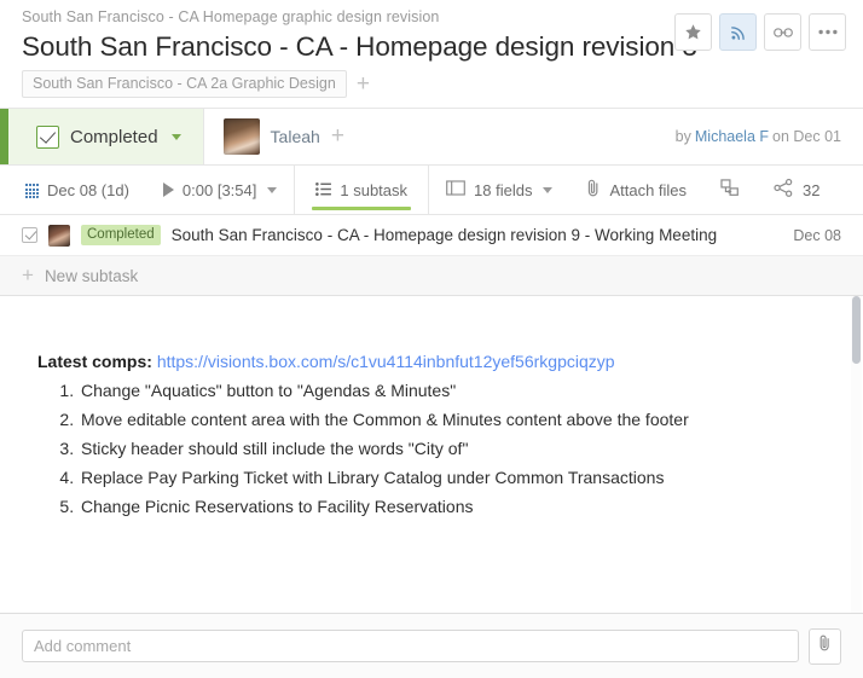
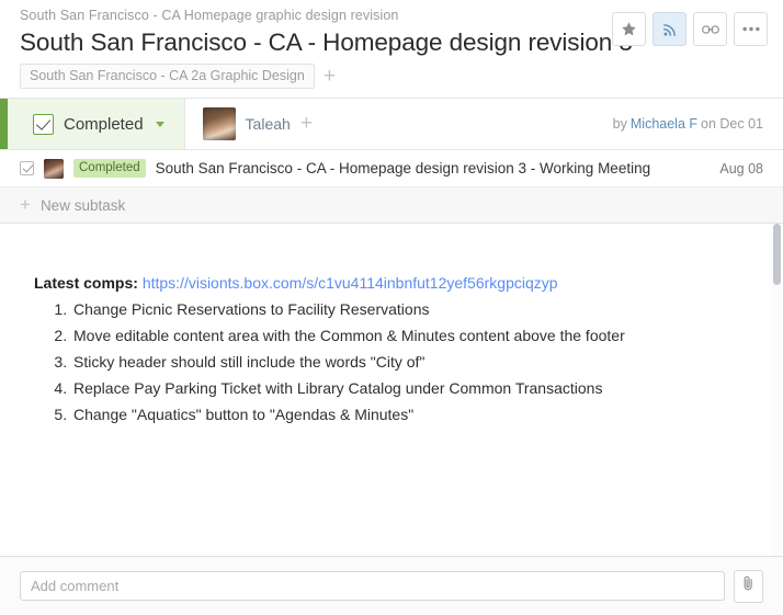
  South San Francisco - CA Homepage graphic design revision
  South San Francisco - CA - Homepage design revision
  South San Francisco - CA 2a Graphic Design
  +
  Completed
  Taleah
  +
  by
  Michaela F
  on Dec 01
- Dec 08 (1d)
- 0:00 [3:54]
- 1 subtask
- 18 fields
- Attach files
- 32
  Completed
- South San Francisco - CA - Homepage design revision 9 - Working Meeting
+ South San Francisco - CA - Homepage design revision 3 - Working Meeting
- Dec 08
+ Aug 08
  +
  New subtask
  Latest comps: https://visionts.box.com/s/c1vu4114inbnfut12yef56rkgpciqzyp
- Change "Aquatics" button to "Agendas & Minutes"
+ Change Picnic Reservations to Facility Reservations
  Move editable content area with the Common & Minutes content above the footer
  Sticky header should still include the words "City of"
  Replace Pay Parking Ticket with Library Catalog under Common Transactions
- Change Picnic Reservations to Facility Reservations
+ Change "Aquatics" button to "Agendas & Minutes"
  Add comment
